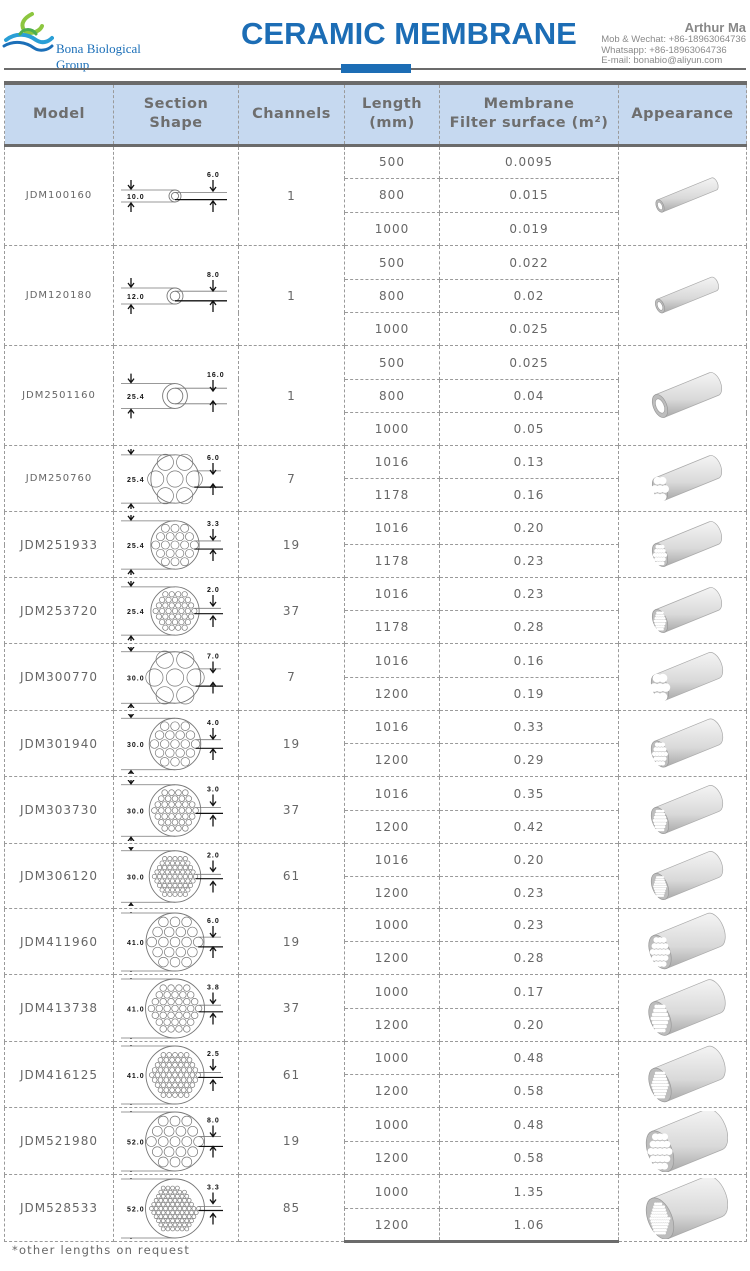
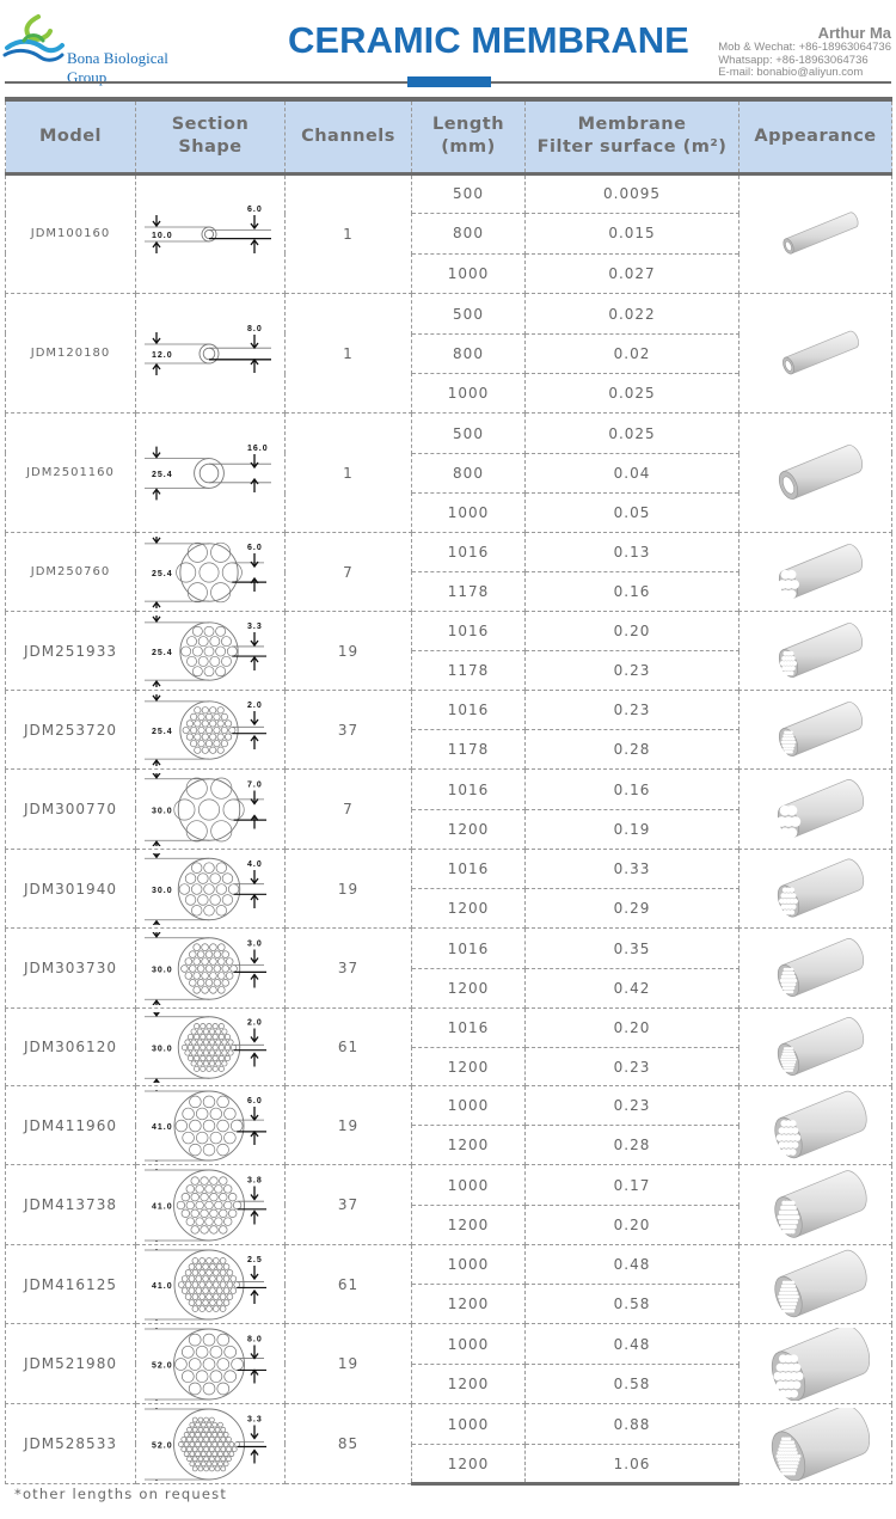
  Bona Biological Group
  CERAMIC MEMBRANE
  Arthur Ma
  Mob & Wechat: +86-18963064736
  Whatsapp: +86-18963064736
  E-mail: bonabio@aliyun.com
  Model	SectionShape	Channels	Length(mm)	MembraneFilter surface (m²)	Appearance
  JDM100160		1	500	0.0095
  800	0.015
- 1000	0.019
+ 1000	0.027
  JDM120180		1	500	0.022
  800	0.02
  1000	0.025
  JDM2501160		1	500	0.025
  800	0.04
  1000	0.05
  JDM250760		7	1016	0.13
  1178	0.16
  JDM251933		19	1016	0.20
  1178	0.23
  JDM253720		37	1016	0.23
  1178	0.28
  JDM300770		7	1016	0.16
  1200	0.19
  JDM301940		19	1016	0.33
  1200	0.29
  JDM303730		37	1016	0.35
  1200	0.42
  JDM306120		61	1016	0.20
  1200	0.23
  JDM411960		19	1000	0.23
  1200	0.28
  JDM413738		37	1000	0.17
  1200	0.20
  JDM416125		61	1000	0.48
  1200	0.58
  JDM521980		19	1000	0.48
  1200	0.58
- JDM528533		85	1000	1.35
+ JDM528533		85	1000	0.88
  1200	1.06
  *other lengths on request
